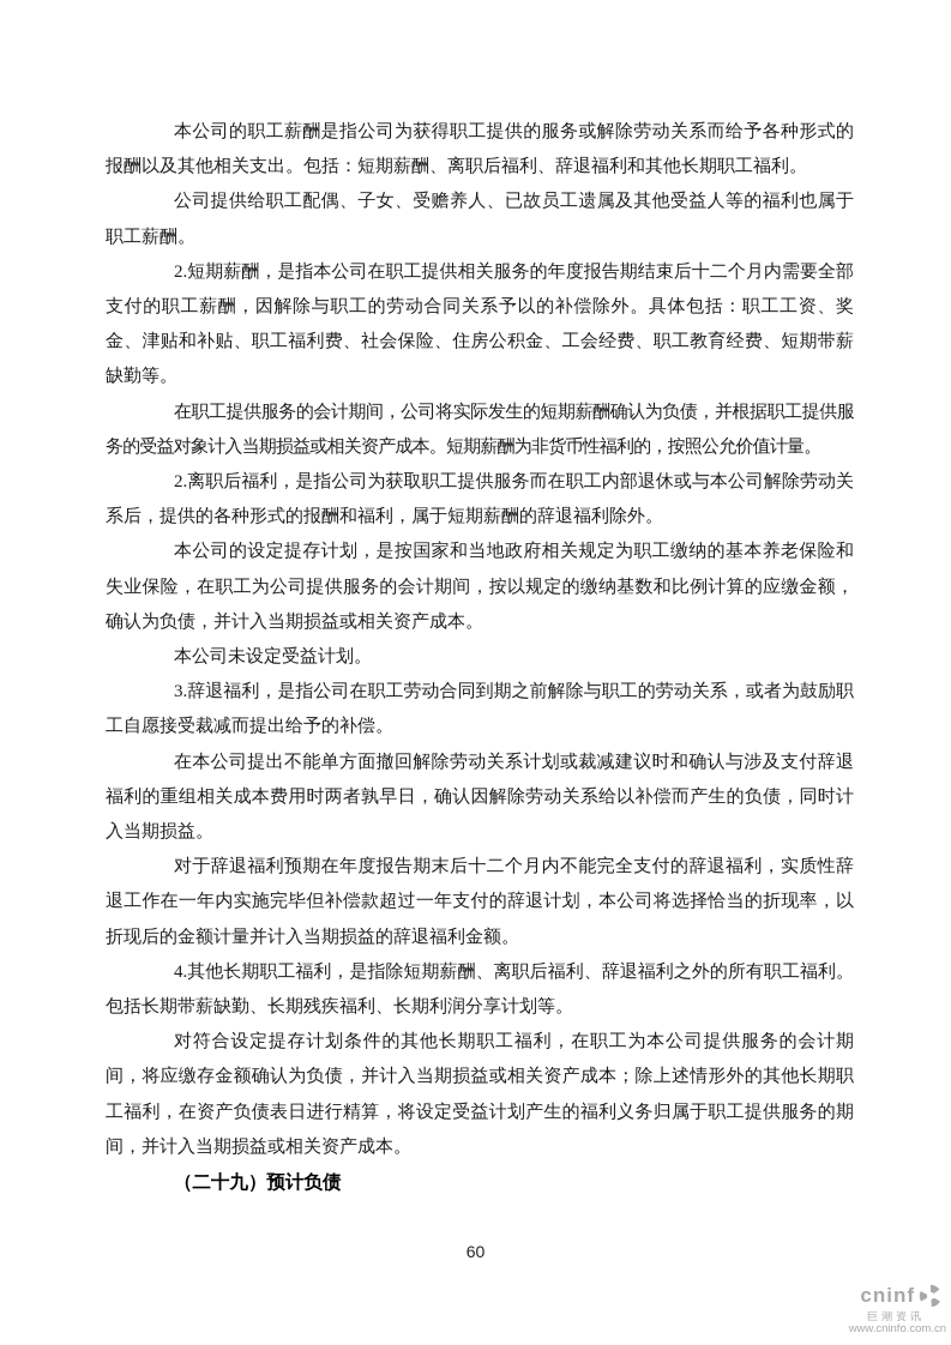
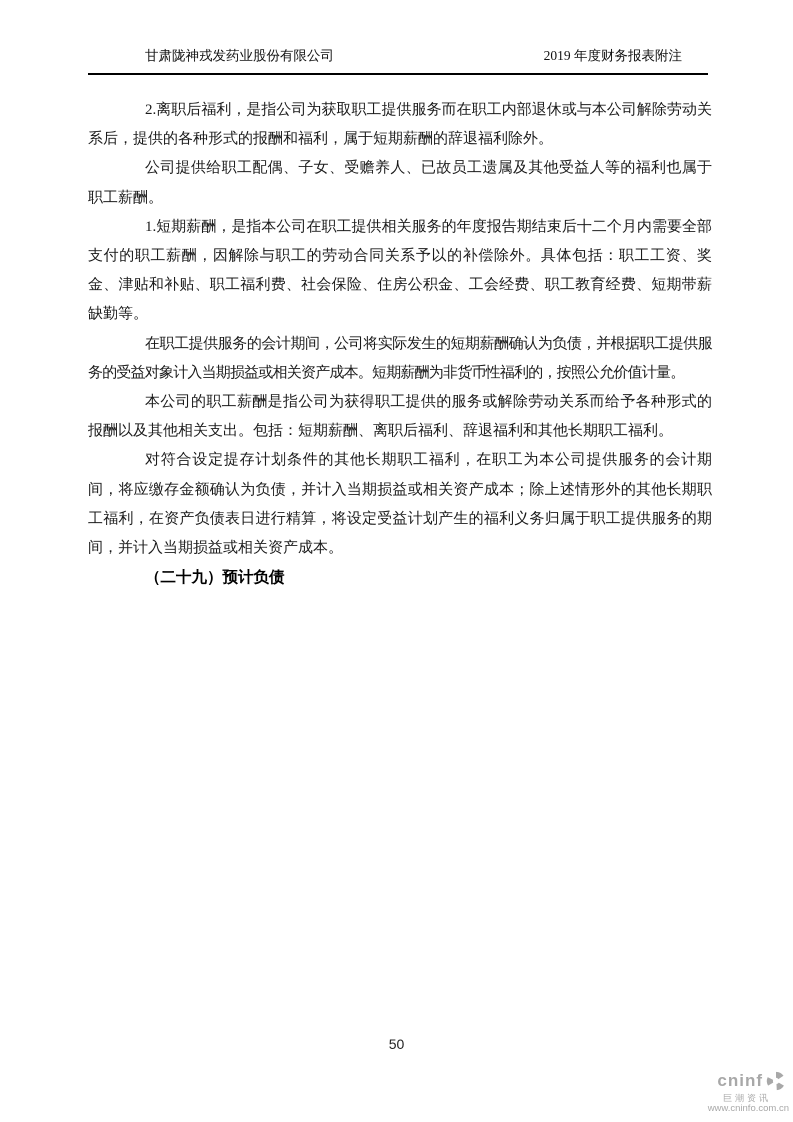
+ 甘肃陇神戎发药业股份有限公司
+ 2019 年度财务报表附注
- 本公司的职工薪酬是指公司为获得职工提供的服务或解除劳动关系而给予各种形式的报酬以及其他相关支出。包括：短期薪酬、离职后福利、辞退福利和其他长期职工福利。
+ 2.离职后福利，是指公司为获取职工提供服务而在职工内部退休或与本公司解除劳动关系后，提供的各种形式的报酬和福利，属于短期薪酬的辞退福利除外。
  公司提供给职工配偶、子女、受赡养人、已故员工遗属及其他受益人等的福利也属于职工薪酬。
- 2.短期薪酬，是指本公司在职工提供相关服务的年度报告期结束后十二个月内需要全部支付的职工薪酬，因解除与职工的劳动合同关系予以的补偿除外。具体包括：职工工资、奖金、津贴和补贴、职工福利费、社会保险、住房公积金、工会经费、职工教育经费、短期带薪缺勤等。
+ 1.短期薪酬，是指本公司在职工提供相关服务的年度报告期结束后十二个月内需要全部支付的职工薪酬，因解除与职工的劳动合同关系予以的补偿除外。具体包括：职工工资、奖金、津贴和补贴、职工福利费、社会保险、住房公积金、工会经费、职工教育经费、短期带薪缺勤等。
  在职工提供服务的会计期间，公司将实际发生的短期薪酬确认为负债，并根据职工提供服务的受益对象计入当期损益或相关资产成本。短期薪酬为非货币性福利的，按照公允价值计量。
- 2.离职后福利，是指公司为获取职工提供服务而在职工内部退休或与本公司解除劳动关系后，提供的各种形式的报酬和福利，属于短期薪酬的辞退福利除外。
+ 本公司的职工薪酬是指公司为获得职工提供的服务或解除劳动关系而给予各种形式的报酬以及其他相关支出。包括：短期薪酬、离职后福利、辞退福利和其他长期职工福利。
- 本公司的设定提存计划，是按国家和当地政府相关规定为职工缴纳的基本养老保险和失业保险，在职工为公司提供服务的会计期间，按以规定的缴纳基数和比例计算的应缴金额，确认为负债，并计入当期损益或相关资产成本。
- 本公司未设定受益计划。
- 3.辞退福利，是指公司在职工劳动合同到期之前解除与职工的劳动关系，或者为鼓励职工自愿接受裁减而提出给予的补偿。
- 在本公司提出不能单方面撤回解除劳动关系计划或裁减建议时和确认与涉及支付辞退福利的重组相关成本费用时两者孰早日，确认因解除劳动关系给以补偿而产生的负债，同时计入当期损益。
- 对于辞退福利预期在年度报告期末后十二个月内不能完全支付的辞退福利，实质性辞退工作在一年内实施完毕但补偿款超过一年支付的辞退计划，本公司将选择恰当的折现率，以折现后的金额计量并计入当期损益的辞退福利金额。
- 4.其他长期职工福利，是指除短期薪酬、离职后福利、辞退福利之外的所有职工福利。包括长期带薪缺勤、长期残疾福利、长期利润分享计划等。
  对符合设定提存计划条件的其他长期职工福利，在职工为本公司提供服务的会计期间，将应缴存金额确认为负债，并计入当期损益或相关资产成本；除上述情形外的其他长期职工福利，在资产负债表日进行精算，将设定受益计划产生的福利义务归属于职工提供服务的期间，并计入当期损益或相关资产成本。
  （二十九）预计负债
- 60
+ 50
  cninf
  巨潮资讯
  www.cninfo.com.cn
